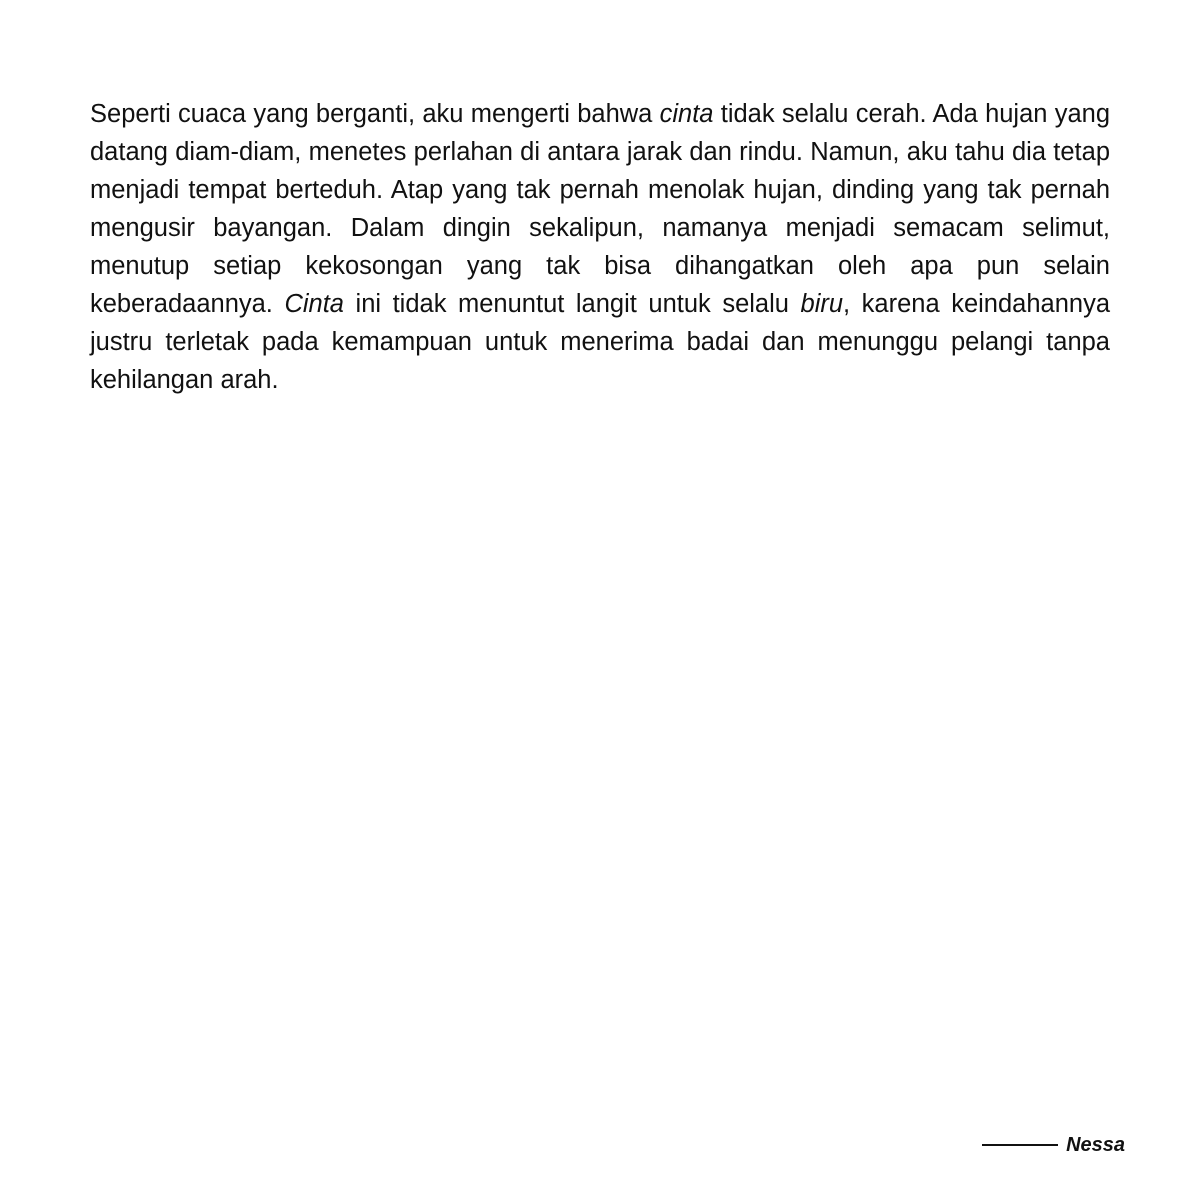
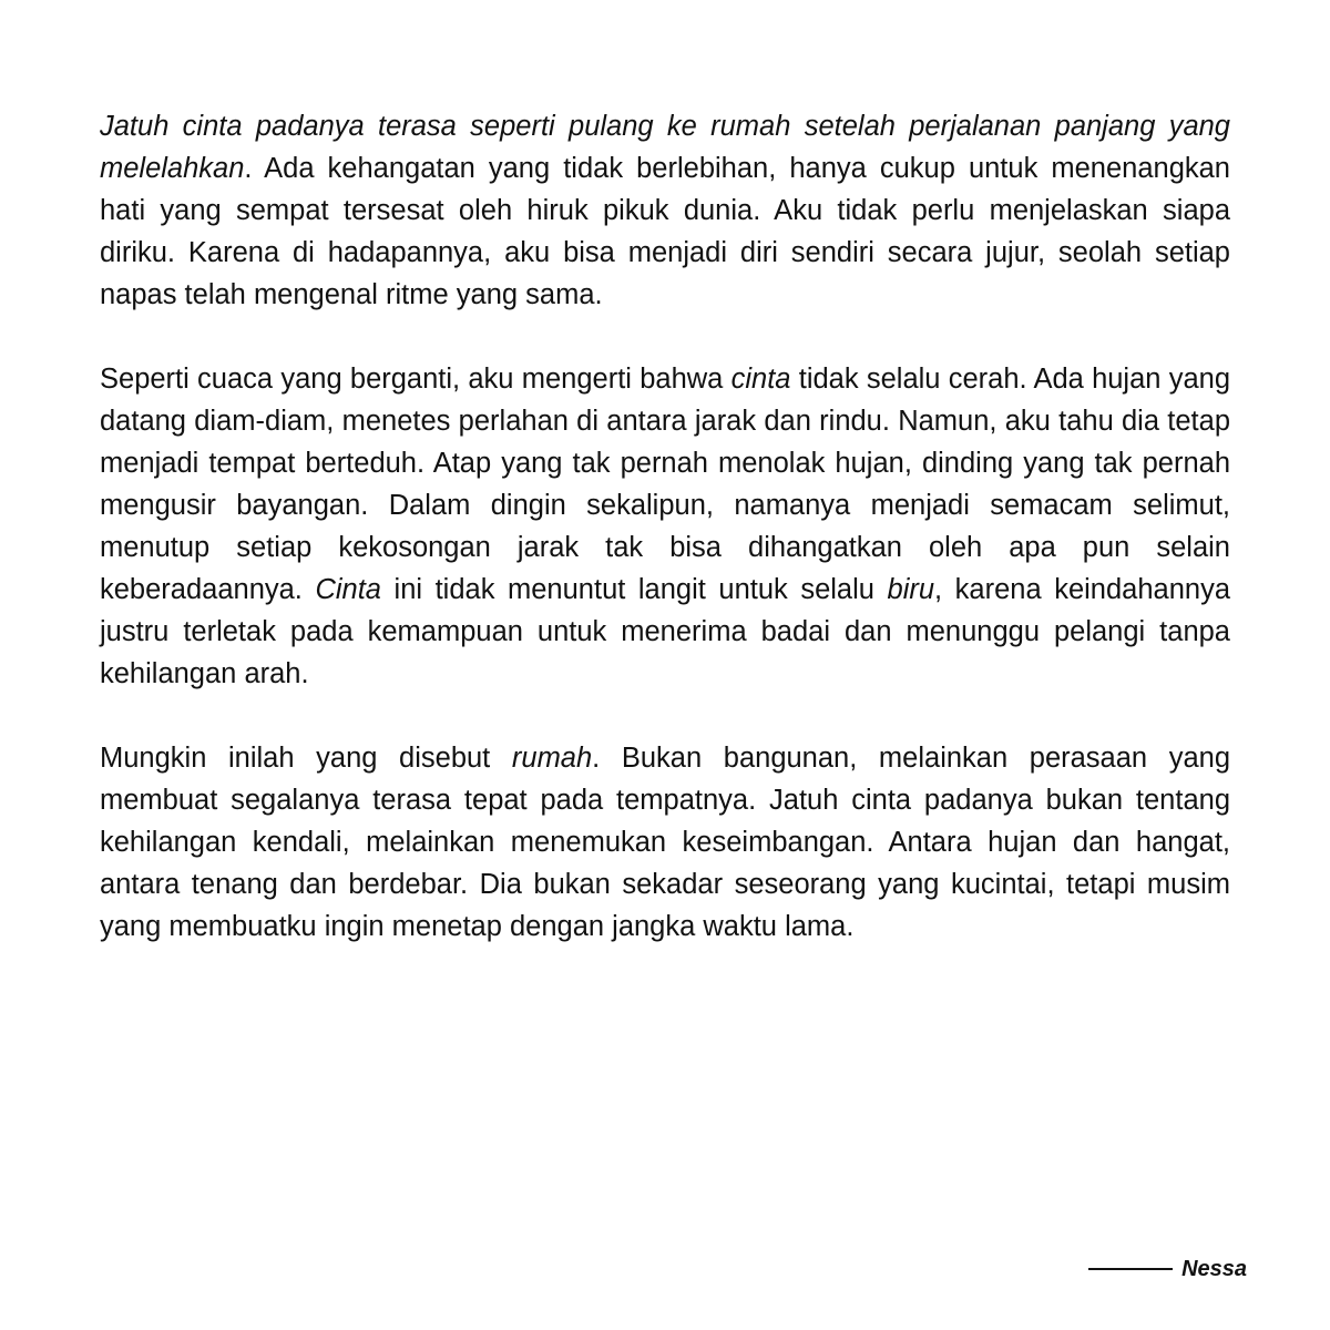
+ Jatuh cinta padanya terasa seperti pulang ke rumah setelah perjalanan panjang yang melelahkan. Ada kehangatan yang tidak berlebihan, hanya cukup untuk menenangkan hati yang sempat tersesat oleh hiruk pikuk dunia. Aku tidak perlu menjelaskan siapa diriku. Karena di hadapannya, aku bisa menjadi diri sendiri secara jujur, seolah setiap napas telah mengenal ritme yang sama.
- Seperti cuaca yang berganti, aku mengerti bahwa cinta tidak selalu cerah. Ada hujan yang datang diam-diam, menetes perlahan di antara jarak dan rindu. Namun, aku tahu dia tetap menjadi tempat berteduh. Atap yang tak pernah menolak hujan, dinding yang tak pernah mengusir bayangan. Dalam dingin sekalipun, namanya menjadi semacam selimut, menutup setiap kekosongan yang tak bisa dihangatkan oleh apa pun selain keberadaannya. Cinta ini tidak menuntut langit untuk selalu biru, karena keindahannya justru terletak pada kemampuan untuk menerima badai dan menunggu pelangi tanpa kehilangan arah.
+ Seperti cuaca yang berganti, aku mengerti bahwa cinta tidak selalu cerah. Ada hujan yang datang diam-diam, menetes perlahan di antara jarak dan rindu. Namun, aku tahu dia tetap menjadi tempat berteduh. Atap yang tak pernah menolak hujan, dinding yang tak pernah mengusir bayangan. Dalam dingin sekalipun, namanya menjadi semacam selimut, menutup setiap kekosongan jarak tak bisa dihangatkan oleh apa pun selain keberadaannya. Cinta ini tidak menuntut langit untuk selalu biru, karena keindahannya justru terletak pada kemampuan untuk menerima badai dan menunggu pelangi tanpa kehilangan arah.
+ Mungkin inilah yang disebut rumah. Bukan bangunan, melainkan perasaan yang membuat segalanya terasa tepat pada tempatnya. Jatuh cinta padanya bukan tentang kehilangan kendali, melainkan menemukan keseimbangan. Antara hujan dan hangat, antara tenang dan berdebar. Dia bukan sekadar seseorang yang kucintai, tetapi musim yang membuatku ingin menetap dengan jangka waktu lama.
  Nessa
